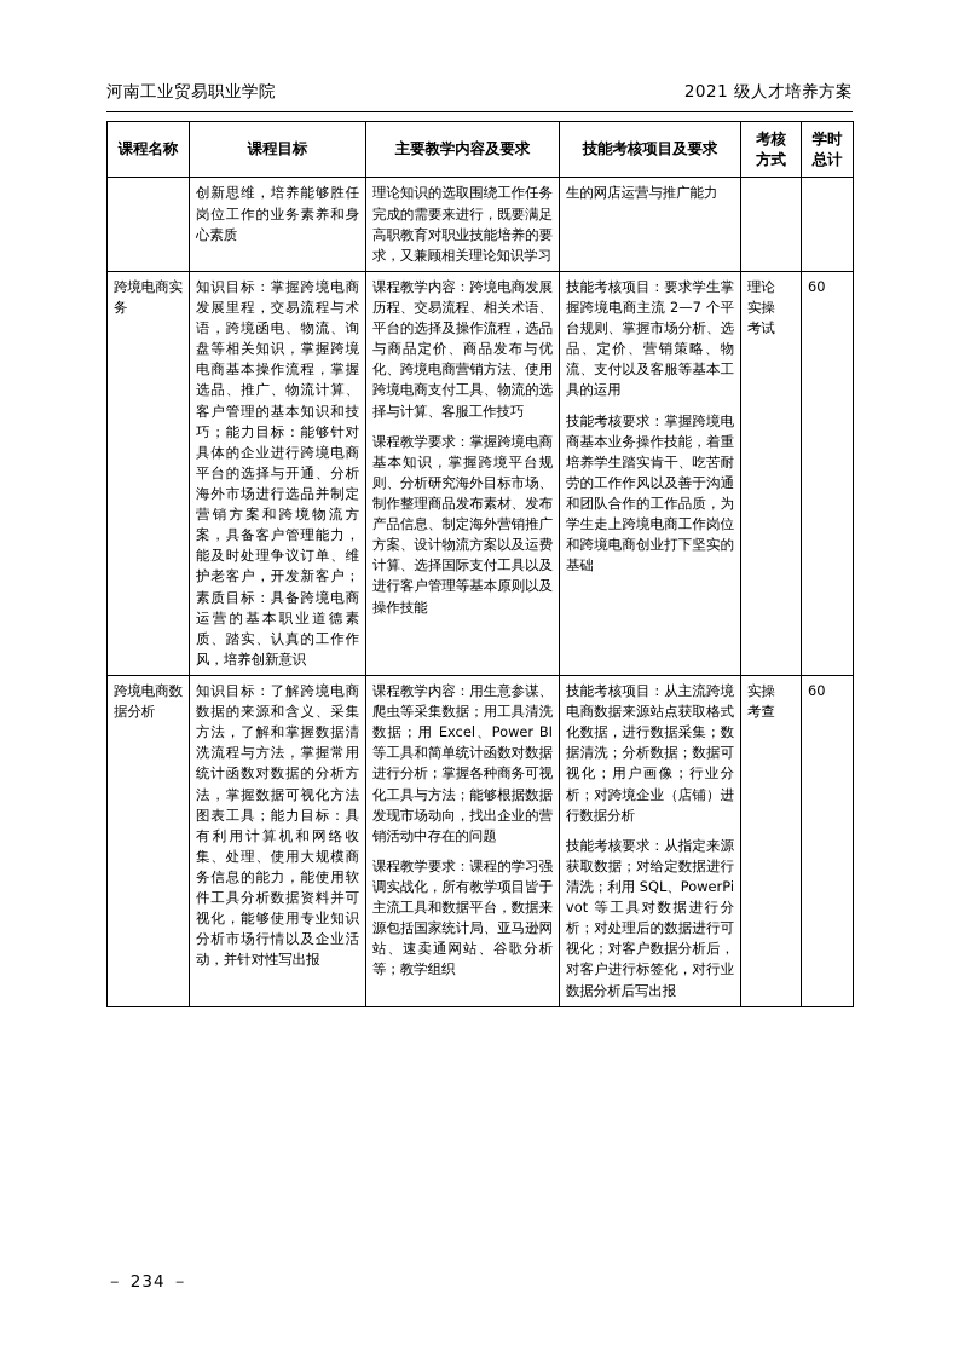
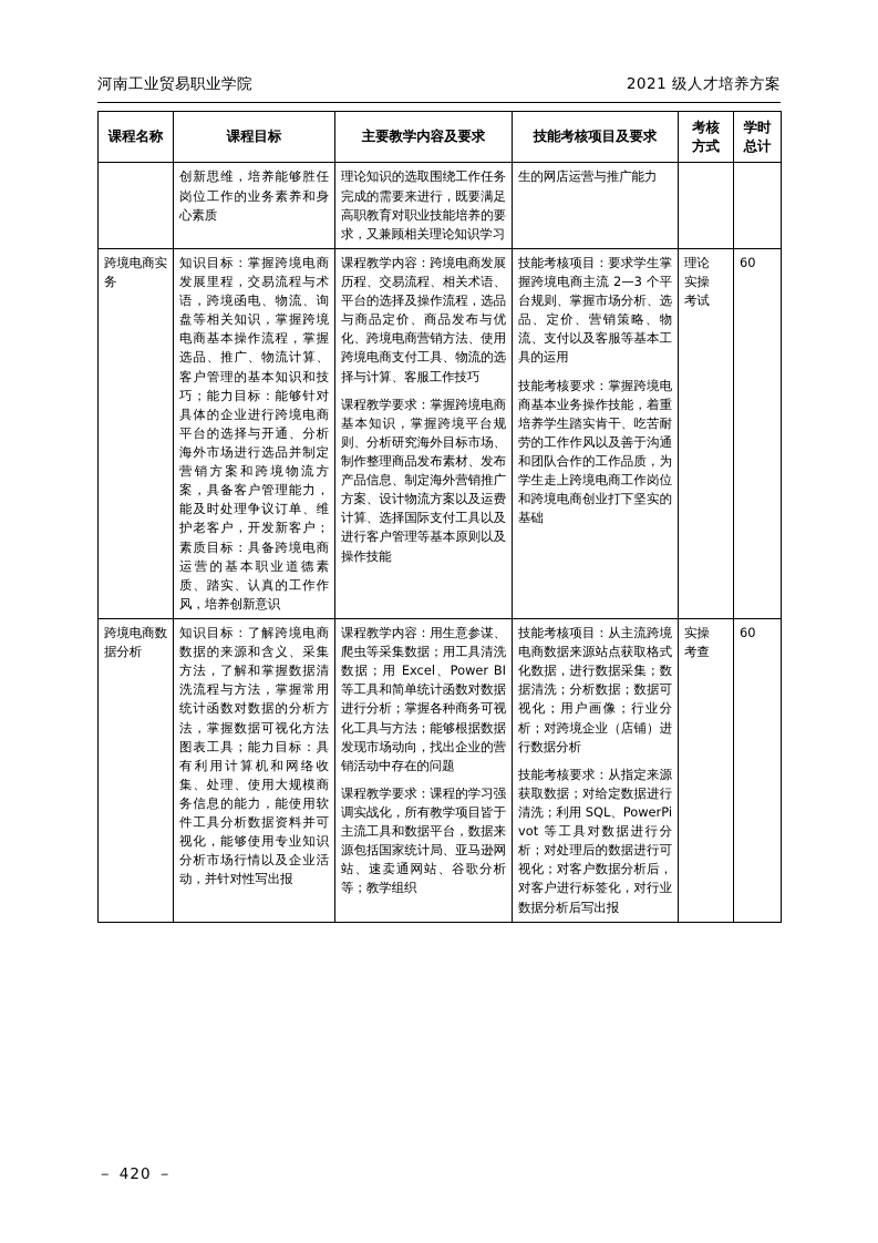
  河南工业贸易职业学院
  2021 级人才培养方案
  课程名称	课程目标	主要教学内容及要求	技能考核项目及要求	考核 方式	学时 总计
  	创新思维，培养能够胜任岗位工作的业务素养和身心素质	理论知识的选取围绕工作任务完成的需要来进行，既要满足高职教育对职业技能培养的要求，又兼顾相关理论知识学习	生的网店运营与推广能力
- 跨境电商实务	知识目标：掌握跨境电商发展里程，交易流程与术语，跨境函电、物流、询盘等相关知识，掌握跨境电商基本操作流程，掌握选品、推广、物流计算、客户管理的基本知识和技巧；能力目标：能够针对具体的企业进行跨境电商平台的选择与开通、分析海外市场进行选品并制定营销方案和跨境物流方案，具备客户管理能力，能及时处理争议订单、维护老客户，开发新客户；素质目标：具备跨境电商运营的基本职业道德素质、踏实、认真的工作作风，培养创新意识	课程教学内容：跨境电商发展历程、交易流程、相关术语、平台的选择及操作流程，选品与商品定价、商品发布与优化、跨境电商营销方法、使用跨境电商支付工具、物流的选择与计算、客服工作技巧 课程教学要求：掌握跨境电商基本知识，掌握跨境平台规则、分析研究海外目标市场、制作整理商品发布素材、发布产品信息、制定海外营销推广方案、设计物流方案以及运费计算、选择国际支付工具以及进行客户管理等基本原则以及操作技能	技能考核项目：要求学生掌握跨境电商主流 2—7 个平台规则、掌握市场分析、选品、定价、营销策略、物流、支付以及客服等基本工具的运用 技能考核要求：掌握跨境电商基本业务操作技能，着重培养学生踏实肯干、吃苦耐劳的工作作风以及善于沟通和团队合作的工作品质，为学生走上跨境电商工作岗位和跨境电商创业打下坚实的基础	理论 实操 考试	60
+ 跨境电商实务	知识目标：掌握跨境电商发展里程，交易流程与术语，跨境函电、物流、询盘等相关知识，掌握跨境电商基本操作流程，掌握选品、推广、物流计算、客户管理的基本知识和技巧；能力目标：能够针对具体的企业进行跨境电商平台的选择与开通、分析海外市场进行选品并制定营销方案和跨境物流方案，具备客户管理能力，能及时处理争议订单、维护老客户，开发新客户；素质目标：具备跨境电商运营的基本职业道德素质、踏实、认真的工作作风，培养创新意识	课程教学内容：跨境电商发展历程、交易流程、相关术语、平台的选择及操作流程，选品与商品定价、商品发布与优化、跨境电商营销方法、使用跨境电商支付工具、物流的选择与计算、客服工作技巧 课程教学要求：掌握跨境电商基本知识，掌握跨境平台规则、分析研究海外目标市场、制作整理商品发布素材、发布产品信息、制定海外营销推广方案、设计物流方案以及运费计算、选择国际支付工具以及进行客户管理等基本原则以及操作技能	技能考核项目：要求学生掌握跨境电商主流 2—3 个平台规则、掌握市场分析、选品、定价、营销策略、物流、支付以及客服等基本工具的运用 技能考核要求：掌握跨境电商基本业务操作技能，着重培养学生踏实肯干、吃苦耐劳的工作作风以及善于沟通和团队合作的工作品质，为学生走上跨境电商工作岗位和跨境电商创业打下坚实的基础	理论 实操 考试	60
  跨境电商数据分析	知识目标：了解跨境电商数据的来源和含义、采集方法，了解和掌握数据清洗流程与方法，掌握常用统计函数对数据的分析方法，掌握数据可视化方法图表工具；能力目标：具有利用计算机和网络收集、处理、使用大规模商务信息的能力，能使用软件工具分析数据资料并可视化，能够使用专业知识分析市场行情以及企业活动，并针对性写出报	课程教学内容：用生意参谋、爬虫等采集数据；用工具清洗数据；用 Excel、Power BI 等工具和简单统计函数对数据进行分析；掌握各种商务可视化工具与方法；能够根据数据发现市场动向，找出企业的营销活动中存在的问题 课程教学要求：课程的学习强调实战化，所有教学项目皆于主流工具和数据平台，数据来源包括国家统计局、亚马逊网站、速卖通网站、谷歌分析等；教学组织	技能考核项目：从主流跨境电商数据来源站点获取格式化数据，进行数据采集；数据清洗；分析数据；数据可视化；用户画像；行业分析；对跨境企业（店铺）进行数据分析 技能考核要求：从指定来源获取数据；对给定数据进行清洗；利用 SQL、PowerPivot 等工具对数据进行分析；对处理后的数据进行可视化；对客户数据分析后，对客户进行标签化，对行业数据分析后写出报	实操 考查	60
- － 234 －
+ － 420 －
